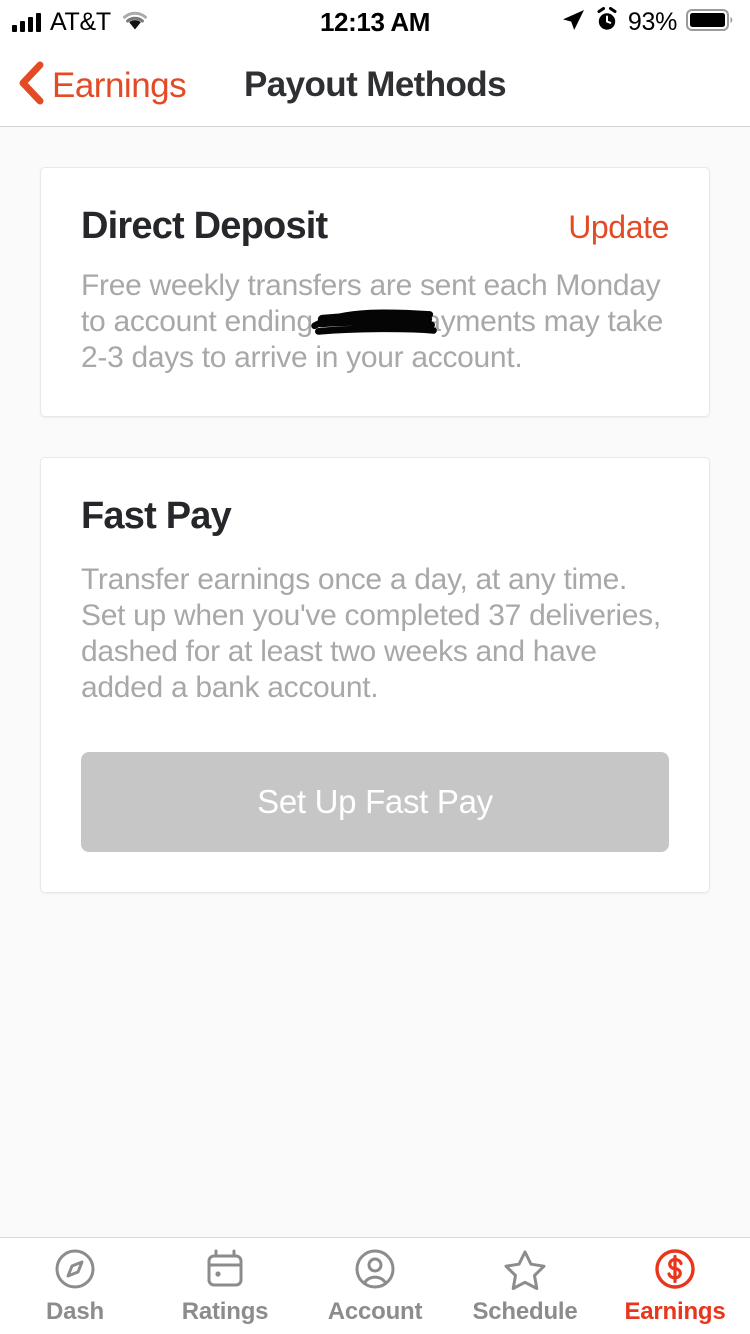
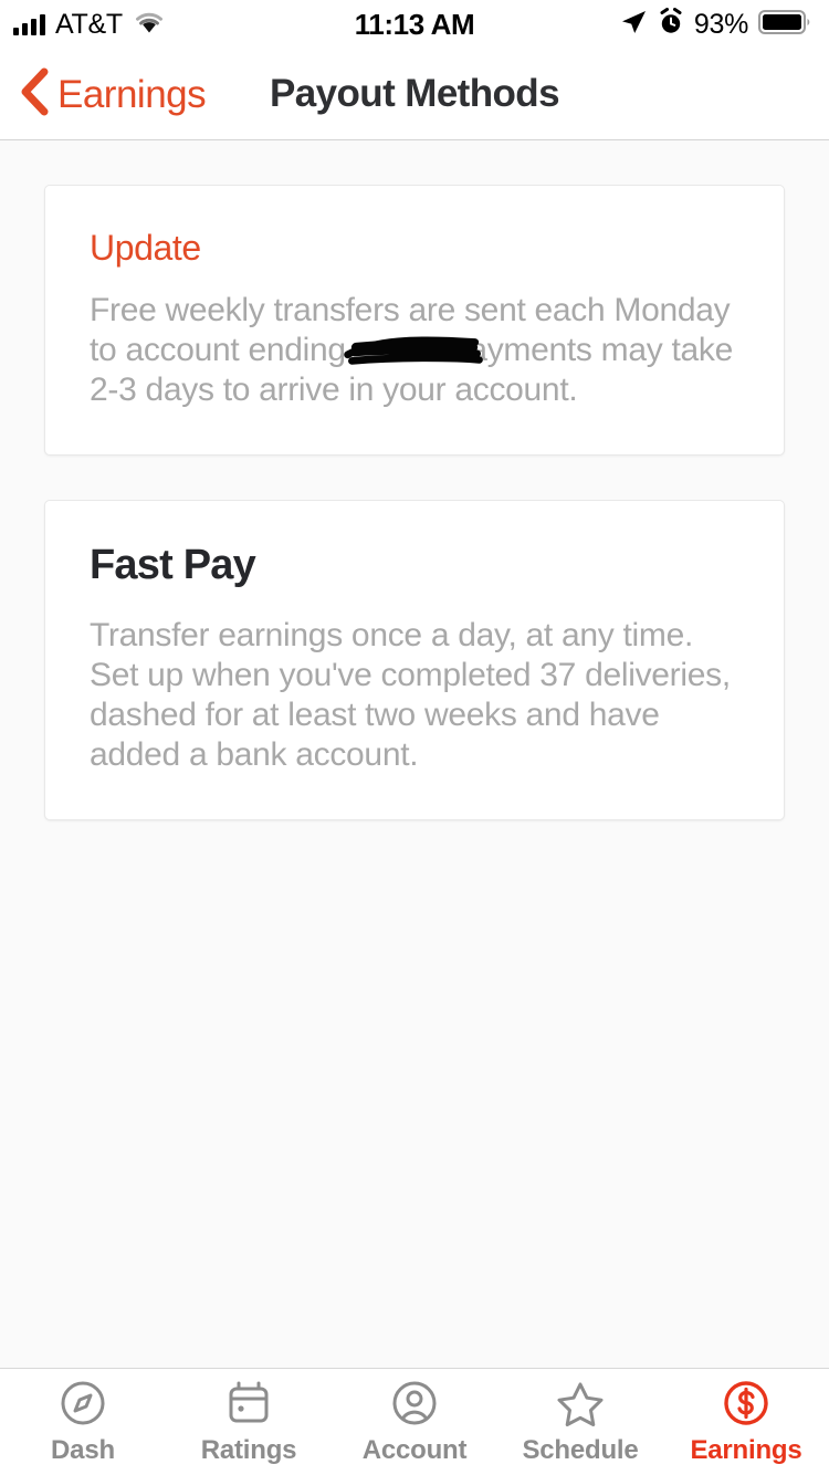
  AT&T
- 12:13 AM
+ 11:13 AM
  93%
  Earnings
  Payout Methods
- Direct Deposit
  Update
  Free weekly transfers are sent each Monday to account ending ayments may take 2-3 days to arrive in your account.
  Fast Pay
  Transfer earnings once a day, at any time. Set up when you've completed 37 deliveries, dashed for at least two weeks and have added a bank account.
- Set Up Fast Pay
  Dash
  Ratings
  Account
  Schedule
  Earnings
